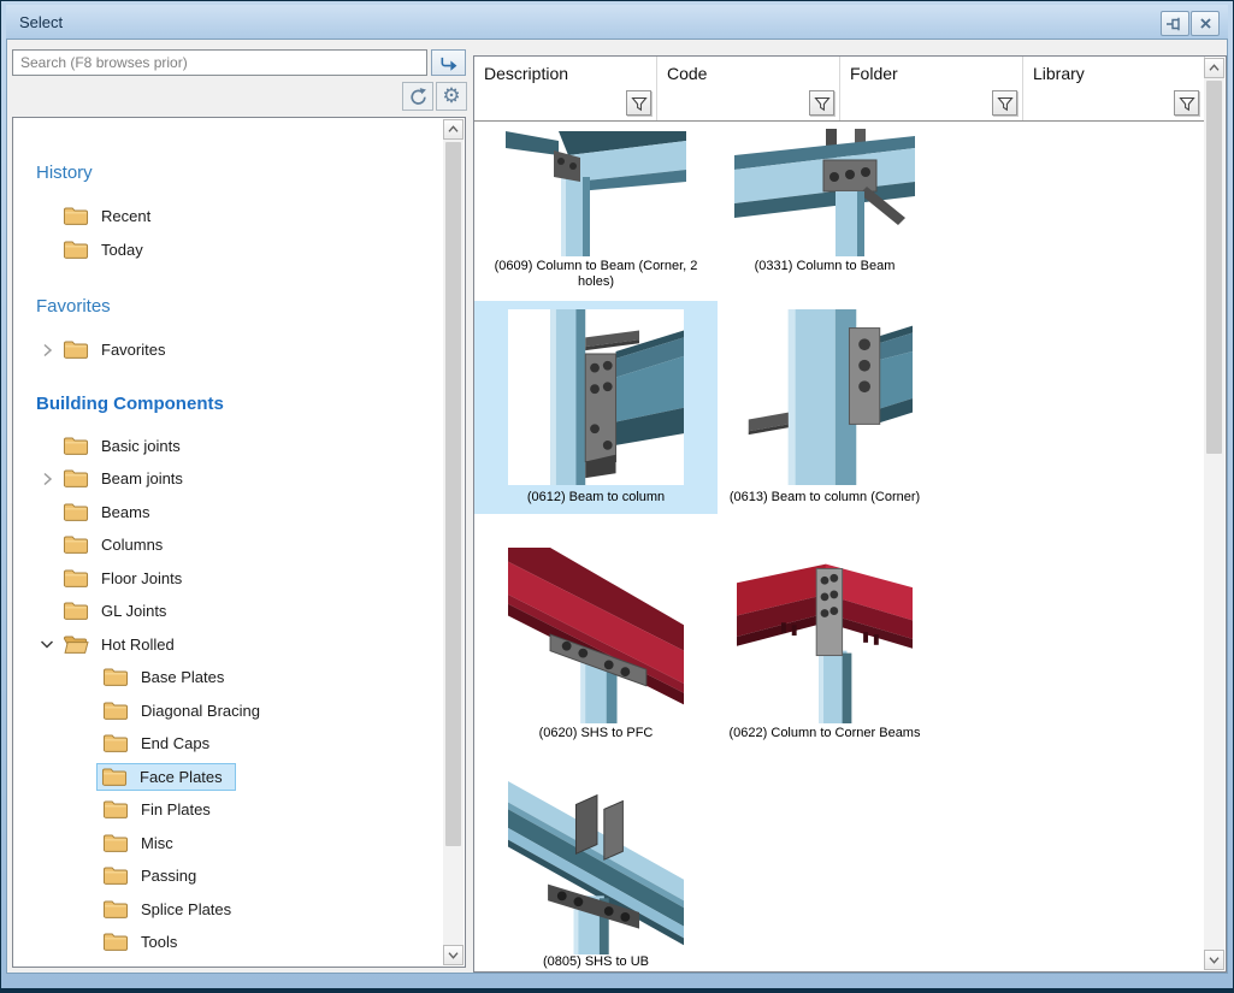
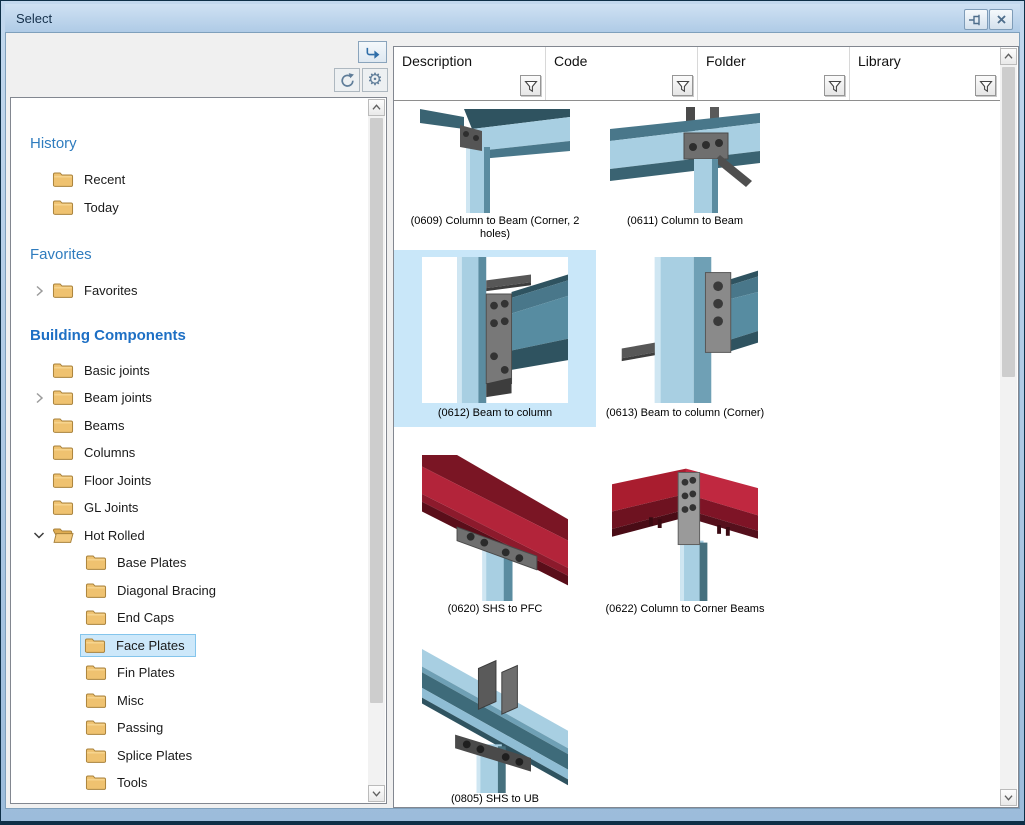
  Select
- Search (F8 browses prior)
  ⚙
  History
  Recent
  Today
  Favorites
  Favorites
  Building Components
  Basic joints
  Beam joints
  Beams
  Columns
  Floor Joints
  GL Joints
  Hot Rolled
  Base Plates
  Diagonal Bracing
  End Caps
  Face Plates
  Fin Plates
  Misc
  Passing
  Splice Plates
  Tools
  Description
  Code
  Folder
  Library
  (0609) Column to Beam (Corner, 2 holes)
- (0331) Column to Beam
+ (0611) Column to Beam
  (0612) Beam to column
  (0613) Beam to column (Corner)
  (0620) SHS to PFC
  (0622) Column to Corner Beams
  (0805) SHS to UB
